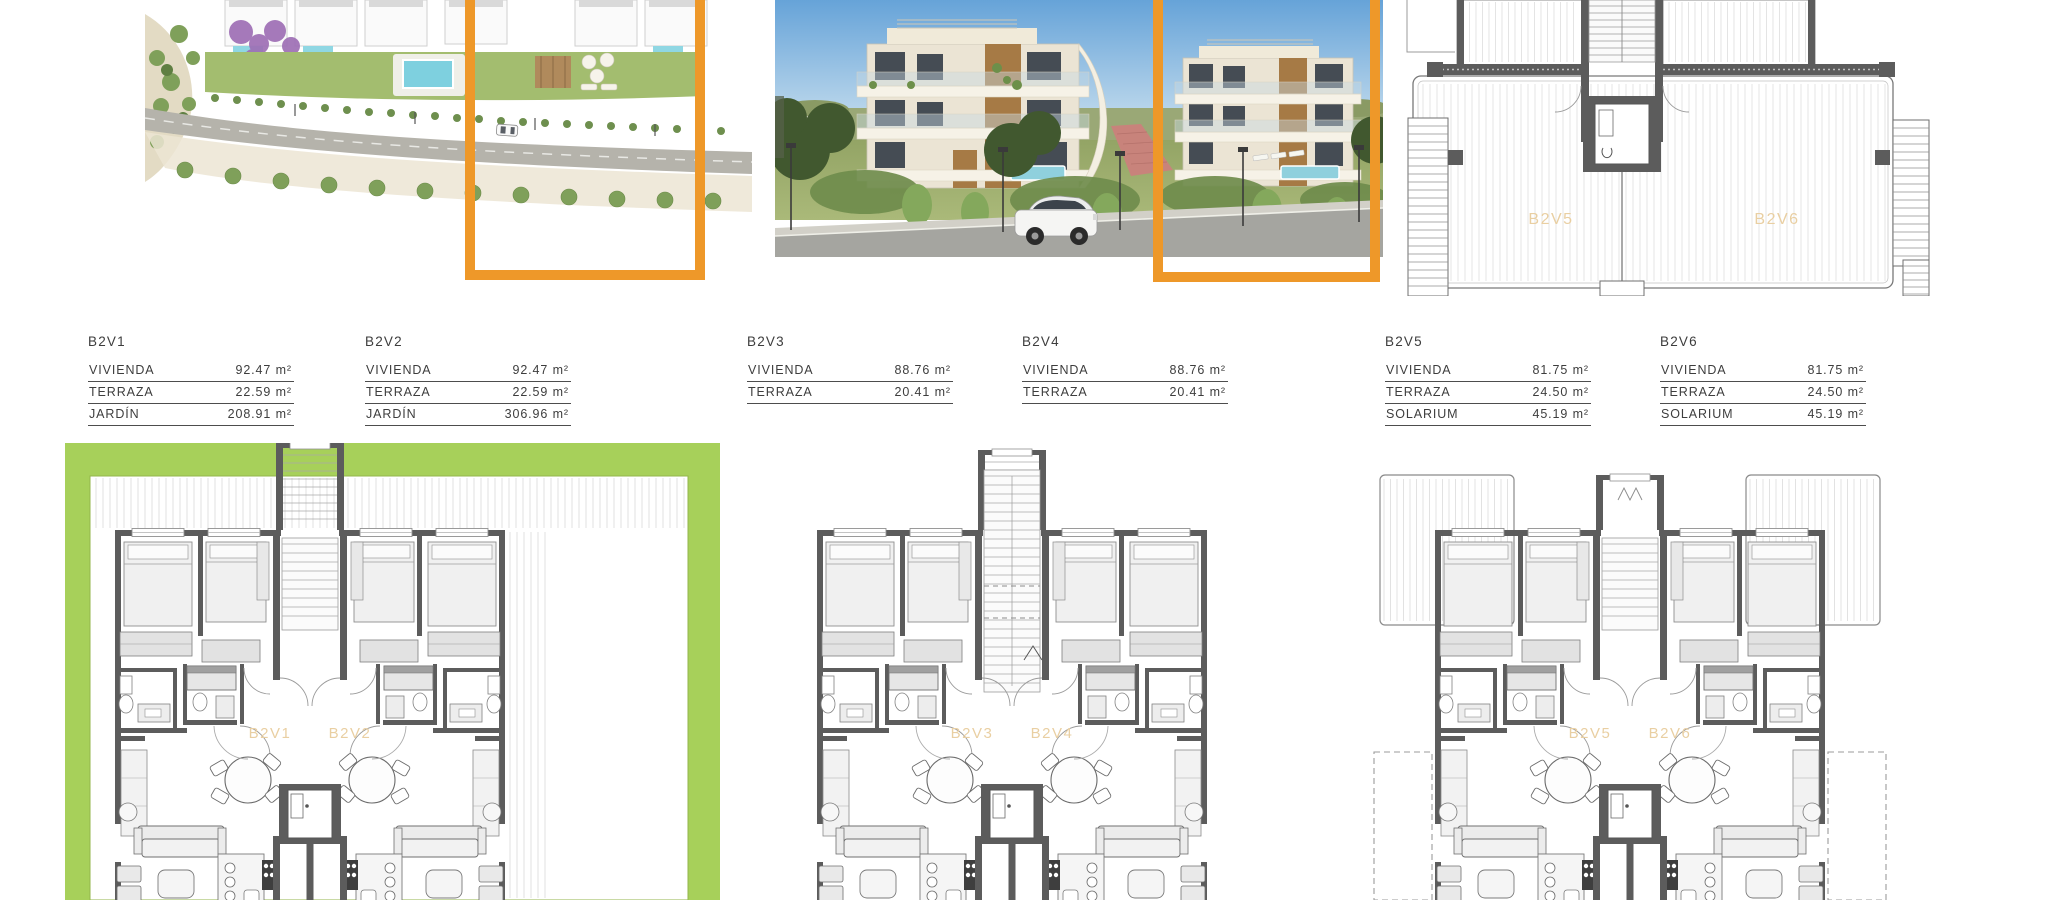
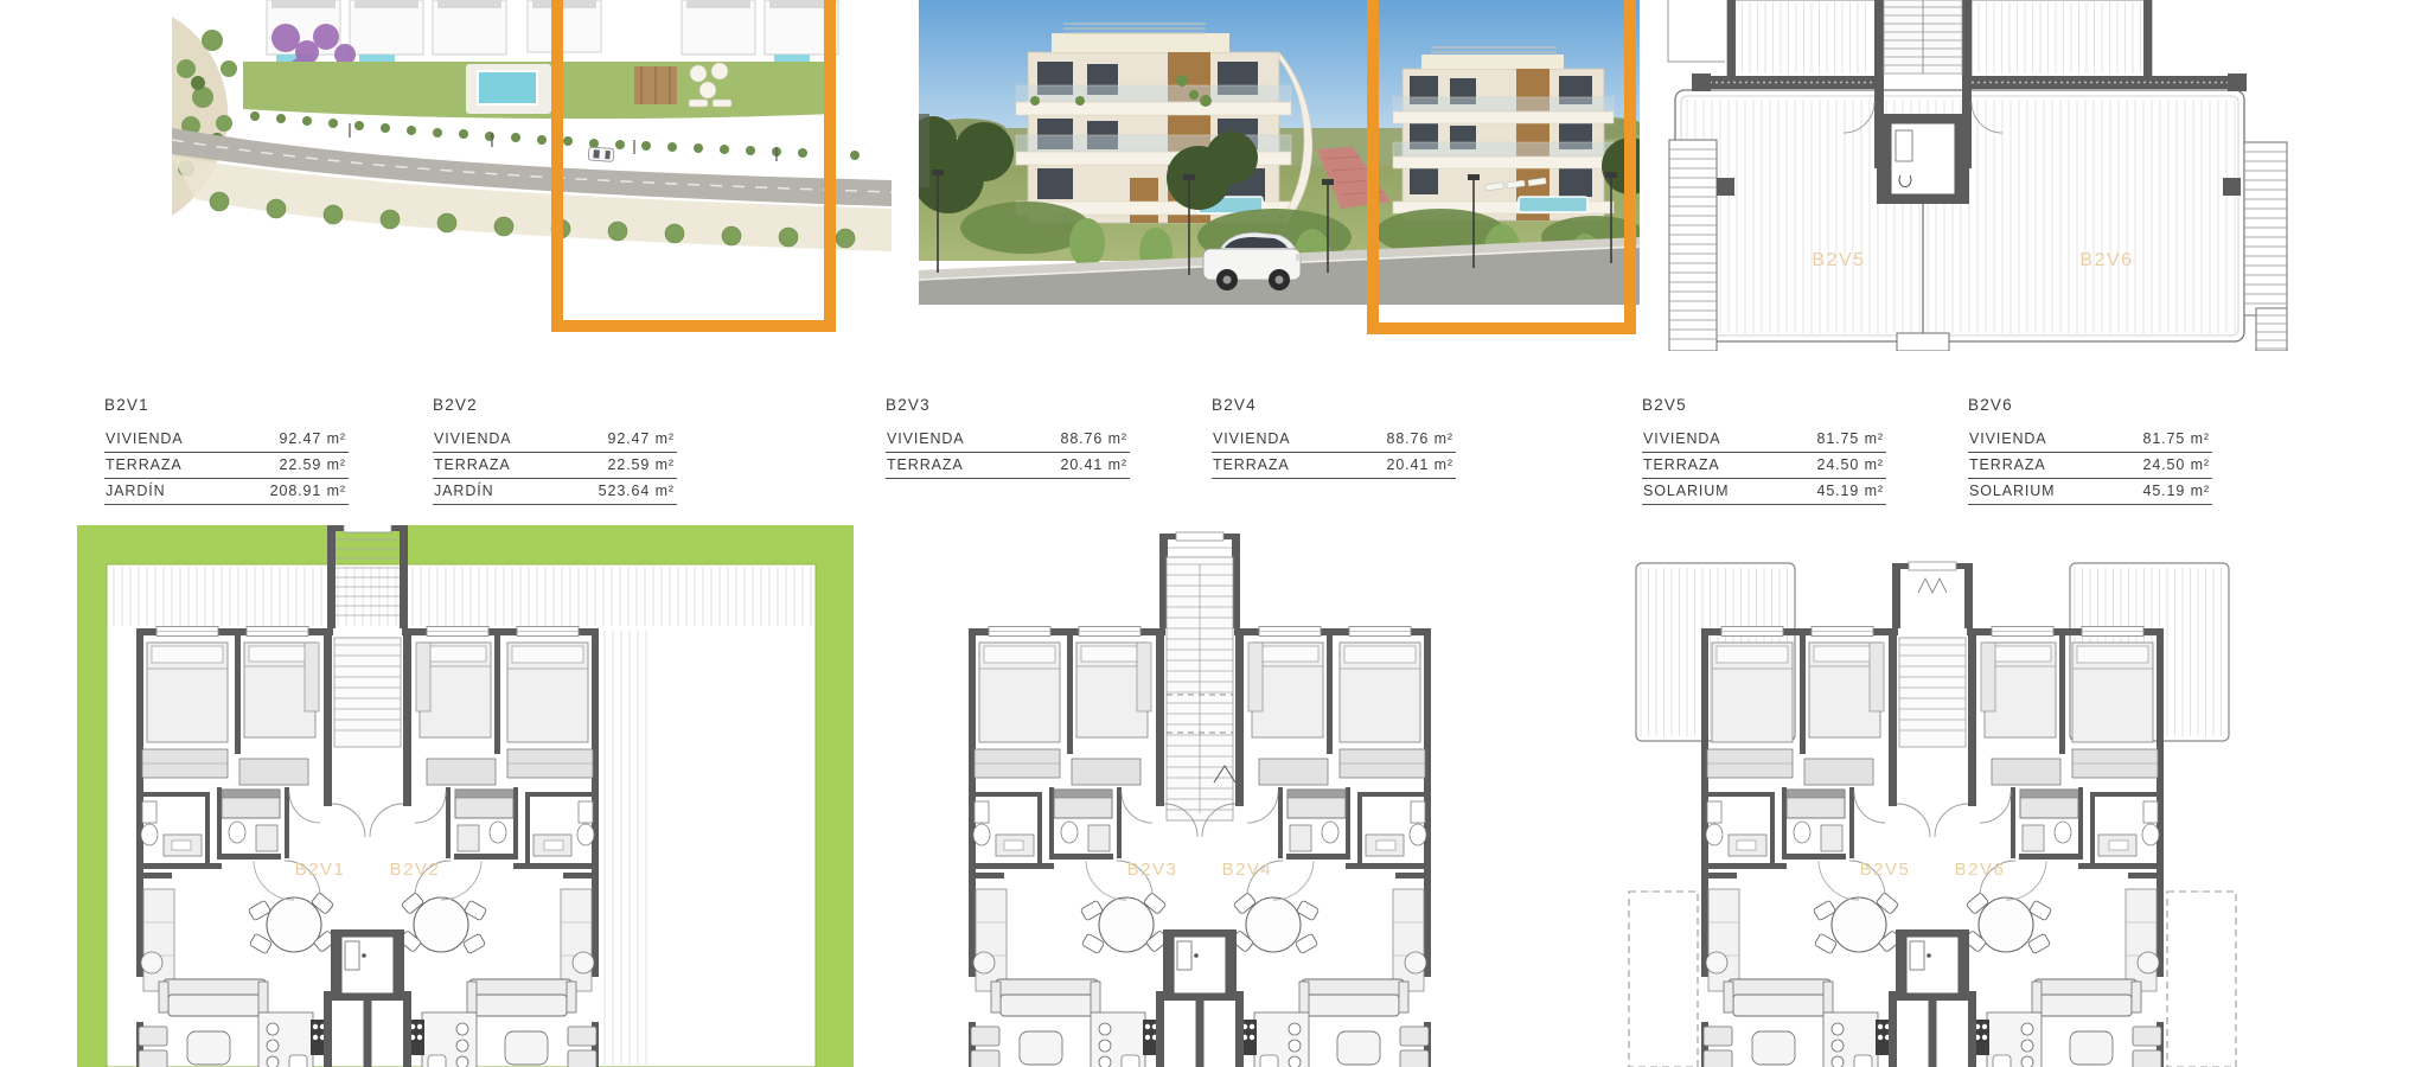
  B2V5
  B2V6
  B2V1
  VIVIENDA
  92.47 m²
  TERRAZA
  22.59 m²
  JARDÍN
  208.91 m²
  B2V2
  VIVIENDA
  92.47 m²
  TERRAZA
  22.59 m²
  JARDÍN
- 306.96 m²
+ 523.64 m²
  B2V3
  VIVIENDA
  88.76 m²
  TERRAZA
  20.41 m²
  B2V4
  VIVIENDA
  88.76 m²
  TERRAZA
  20.41 m²
  B2V5
  VIVIENDA
  81.75 m²
  TERRAZA
  24.50 m²
  SOLARIUM
  45.19 m²
  B2V6
  VIVIENDA
  81.75 m²
  TERRAZA
  24.50 m²
  SOLARIUM
  45.19 m²
  B2V1
  B2V2
  B2V3
  B2V4
  B2V5
  B2V6
